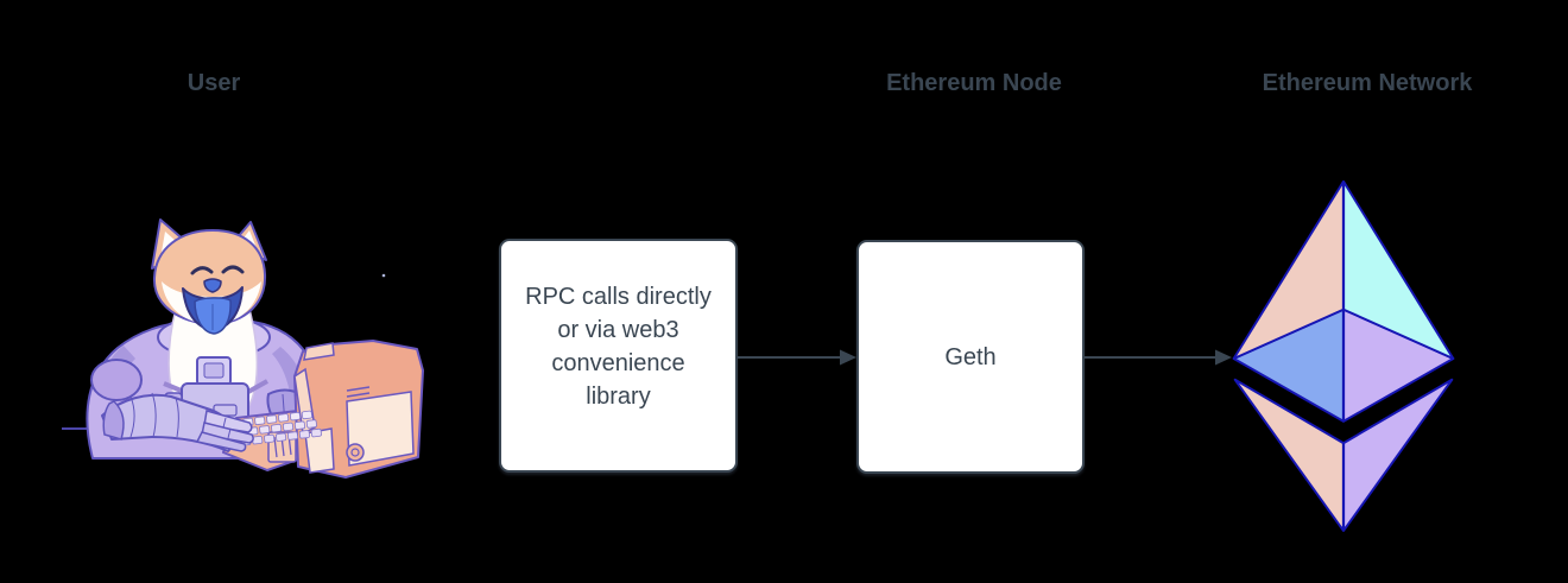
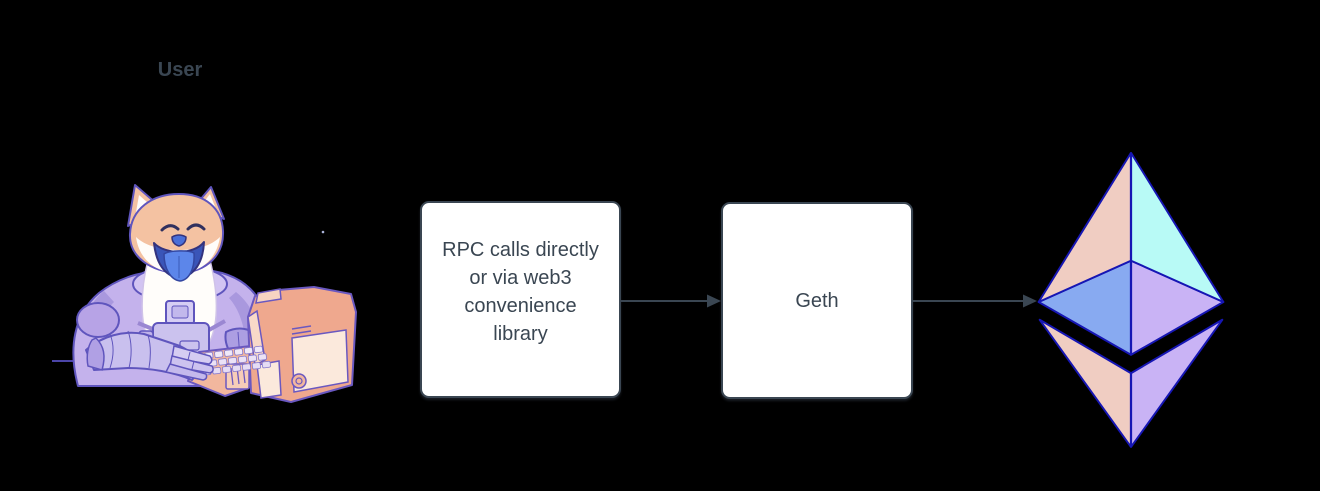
  User
- Ethereum Node
- Ethereum Network
  RPC calls directly
  or via web3
  convenience
  library
  Geth
